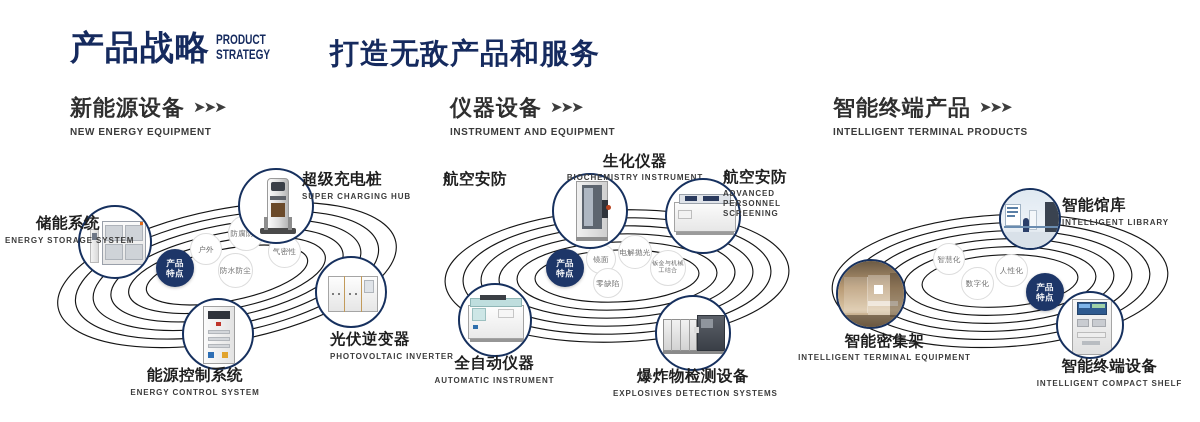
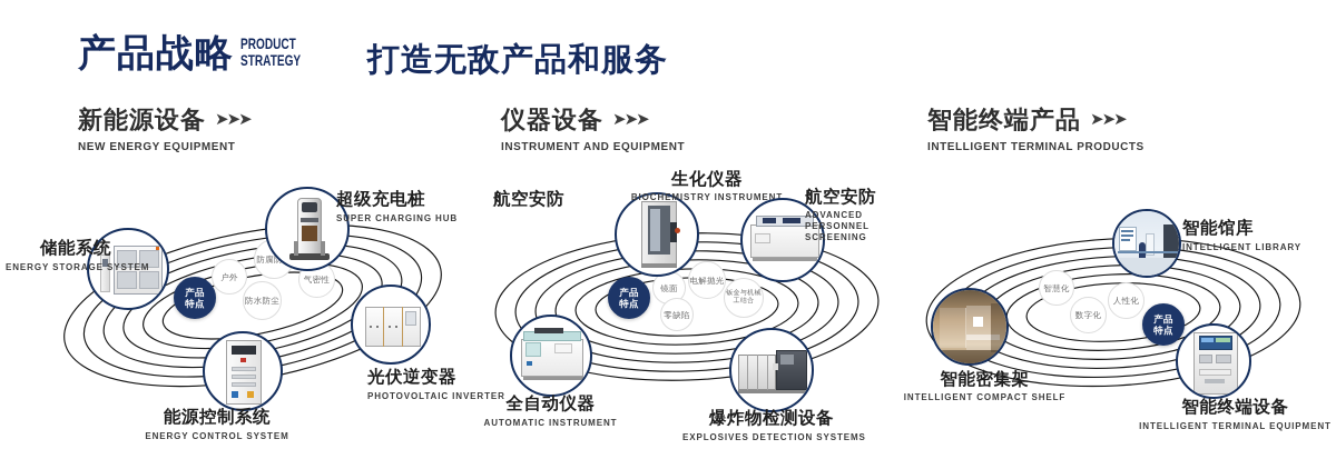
  产品战略
  PRODUCT
  STRATEGY
  打造无敌产品和服务
  新能源设备 ➤➤➤
  NEW ENERGY EQUIPMENT
  仪器设备 ➤➤➤
  INSTRUMENT AND EQUIPMENT
  智能终端产品 ➤➤➤
  INTELLIGENT TERMINAL PRODUCTS
  产品
  特点
  户外
  气密性
  防水防尘
  储能系统
  ENERGY STORAGE SYSTEM
  超级充电桩
  SUPER CHARGING HUB
  光伏逆变器
  PHOTOVOLTAIC INVERTER
  能源控制系统
  ENERGY CONTROL SYSTEM
  产品
  特点
  镜面
  电解抛光
  零缺陷
  航空安防
  生化仪器
  BIOCHEMISTRY INSTRUMEN
  航空安防
  ADVANCED PERSONNEL SCREENING
  爆炸物检测设备
  EXPLOSIVES DETECTION SYSTEMS
  全自动仪器
  AUTOMATIC INSTRUMENT
  智慧化
  数字化
  人性化
  产品
  特点
  智能馆库
  INTELLIGENT LIBRARY
  智能密集架
- INTELLIGENT TERMINAL EQUIPMENT
+ INTELLIGENT COMPACT SHELF
  智能终端设备
- INTELLIGENT COMPACT SHELF
+ INTELLIGENT TERMINAL EQUIPMENT
